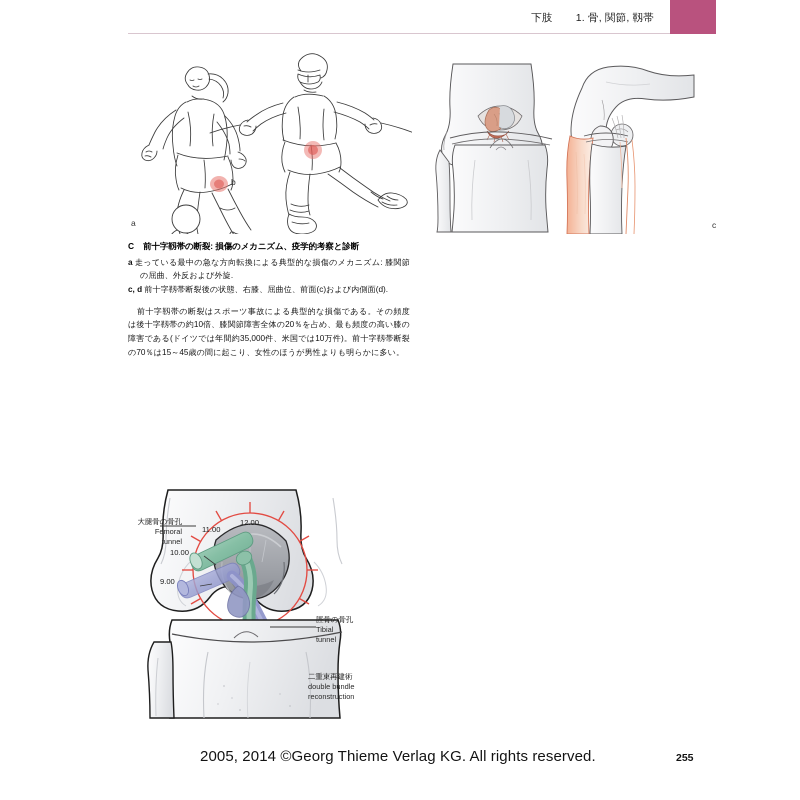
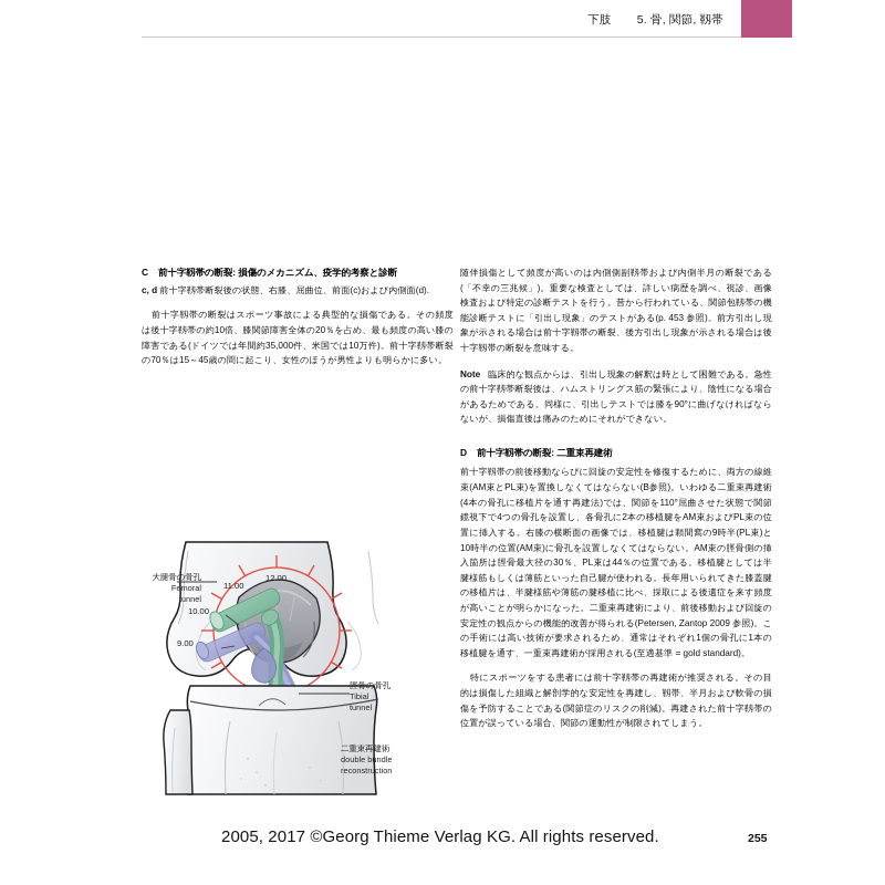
- 下肢 1. 骨, 関節, 靱帯
+ 下肢 5. 骨, 関節, 靱帯
- a
- b
- c
  C 前十字靱帯の断裂: 損傷のメカニズム、疫学的考察と診断
- a 走っている最中の急な方向転換による典型的な損傷のメカニズム: 膝関節の屈曲、外反および外旋.
  c, d 前十字靱帯断裂後の状態、右膝、屈曲位、前面(c)および内側面(d).
  前十字靱帯の断裂はスポーツ事故による典型的な損傷である。その頻度は後十字靱帯の約10倍、膝関節障害全体の20％を占め、最も頻度の高い膝の障害である(ドイツでは年間約35,000件、米国では10万件)。前十字靱帯断裂の70％は15～45歳の間に起こり、女性のほうが男性よりも明らかに多い。
+ 随伴損傷として頻度が高いのは内側側副靱帯および内側半月の断裂である(「不幸の三兆候」)。重要な検査としては、詳しい病歴を調べ、視診、画像検査および特定の診断テストを行う。昔から行われている、関節包靱帯の機能診断テストに「引出し現象」のテストがある(p. 453 参照)。前方引出し現象が示される場合は前十字靱帯の断裂、後方引出し現象が示される場合は後十字靱帯の断裂を意味する。
+ Note 臨床的な観点からは、引出し現象の解釈は時として困難である。急性の前十字靱帯断裂後は、ハムストリングス筋の緊張により、陰性になる場合があるためである。同様に、引出しテストでは膝を90°に曲げなければならないが、損傷直後は痛みのためにそれができない。
+ D 前十字靱帯の断裂: 二重束再建術
+ 前十字靱帯の前後移動ならびに回旋の安定性を修復するために、両方の線維束(AM束とPL束)を置換しなくてはならない(B参照)。いわゆる二重束再建術(4本の骨孔に移植片を通す再建法)では、関節を110°屈曲させた状態で関節鏡視下で4つの骨孔を設置し、各骨孔に2本の移植腱をAM束およびPL束の位置に挿入する。右膝の横断面の画像では、移植腱は顆間窩の9時半(PL束)と10時半の位置(AM束)に骨孔を設置しなくてはならない。AM束の脛骨側の挿入箇所は脛骨最大径の30％、PL束は44％の位置である。移植腱としては半腱様筋もしくは薄筋といった自己腱が使われる。長年用いられてきた膝蓋腱の移植片は、半腱様筋や薄筋の腱移植に比べ、採取による後遺症を来す頻度が高いことが明らかになった。二重束再建術により、前後移動および回旋の安定性の観点からの機能的改善が得られる(Petersen, Zantop 2009 参照)。この手術には高い技術が要求されるため、通常はそれぞれ1個の骨孔に1本の移植腱を通す、一重束再建術が採用される(至適基準 = gold standard)。
+ 特にスポーツをする患者には前十字靱帯の再建術が推奨される。その目的は損傷した組織と解剖学的な安定性を再建し、靱帯、半月および軟骨の損傷を予防することである(関節症のリスクの削減)。再建された前十字靱帯の位置が誤っている場合、関節の運動性が制限されてしまう。
  12.00
  11.00
  10.00
  9.00
  大腿骨の骨孔
  Femoral
  tunnel
  脛骨の骨孔
  Tibial
  tunnel
  二重束再建術
  double bundle
  reconstruction
- 2005, 2014 ©Georg Thieme Verlag KG. All rights reserved.
+ 2005, 2017 ©Georg Thieme Verlag KG. All rights reserved.
  255
